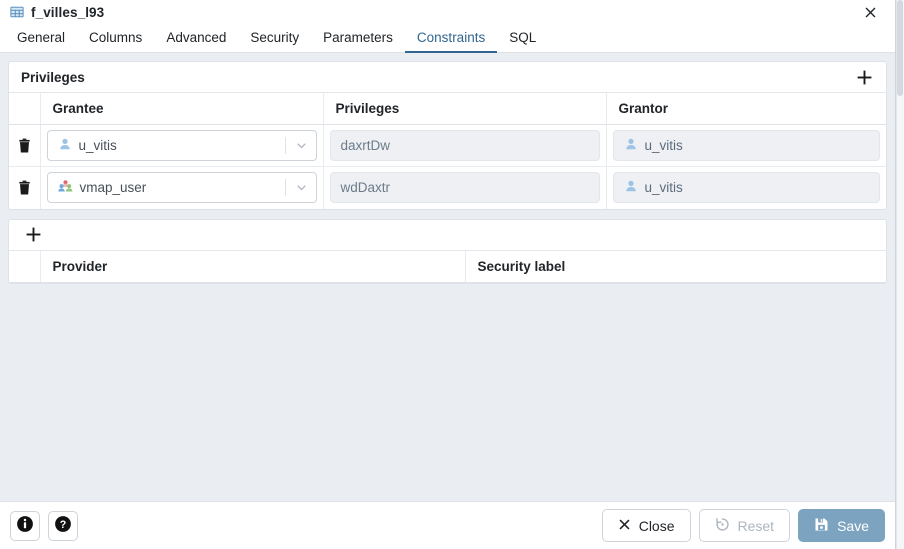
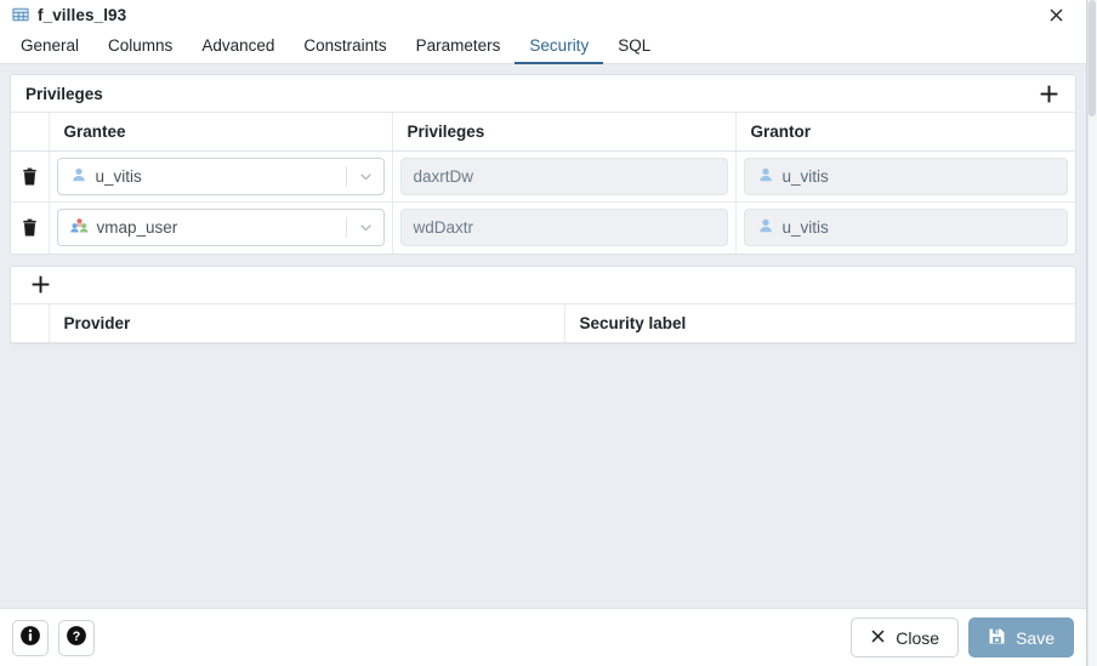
  f_villes_l93
  General
  Columns
  Advanced
- Security
+ Constraints
  Parameters
- Constraints
+ Security
  SQL
  Privileges
  	Grantee	Privileges	Grantor
  	u_vitis	daxrtDw	u_vitis
  	vmap_user	wdDaxtr	u_vitis
  	Provider	Security label
  ?
  Close
- Reset
  Save
